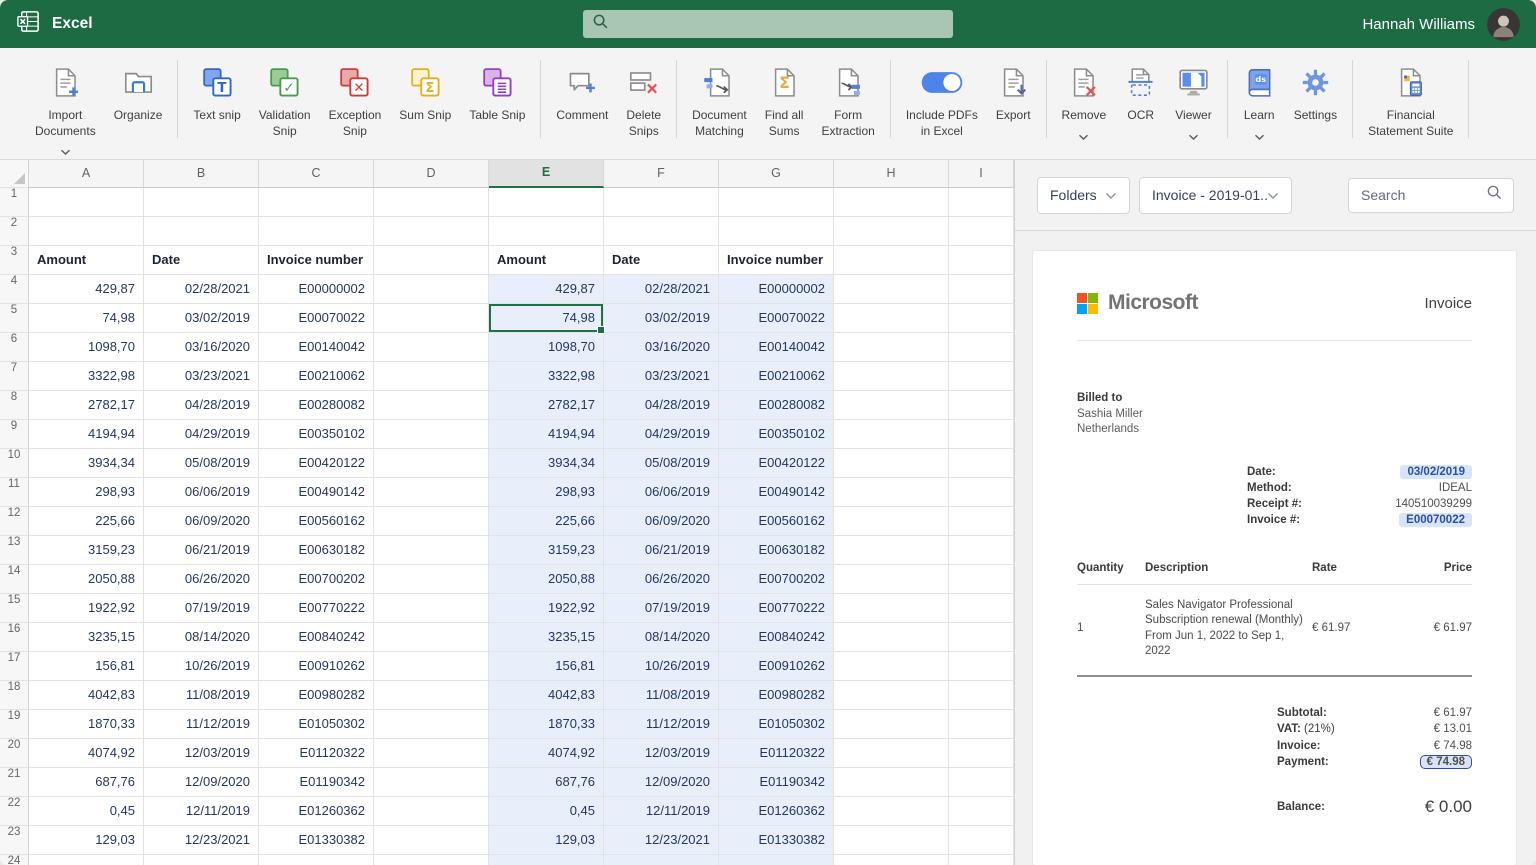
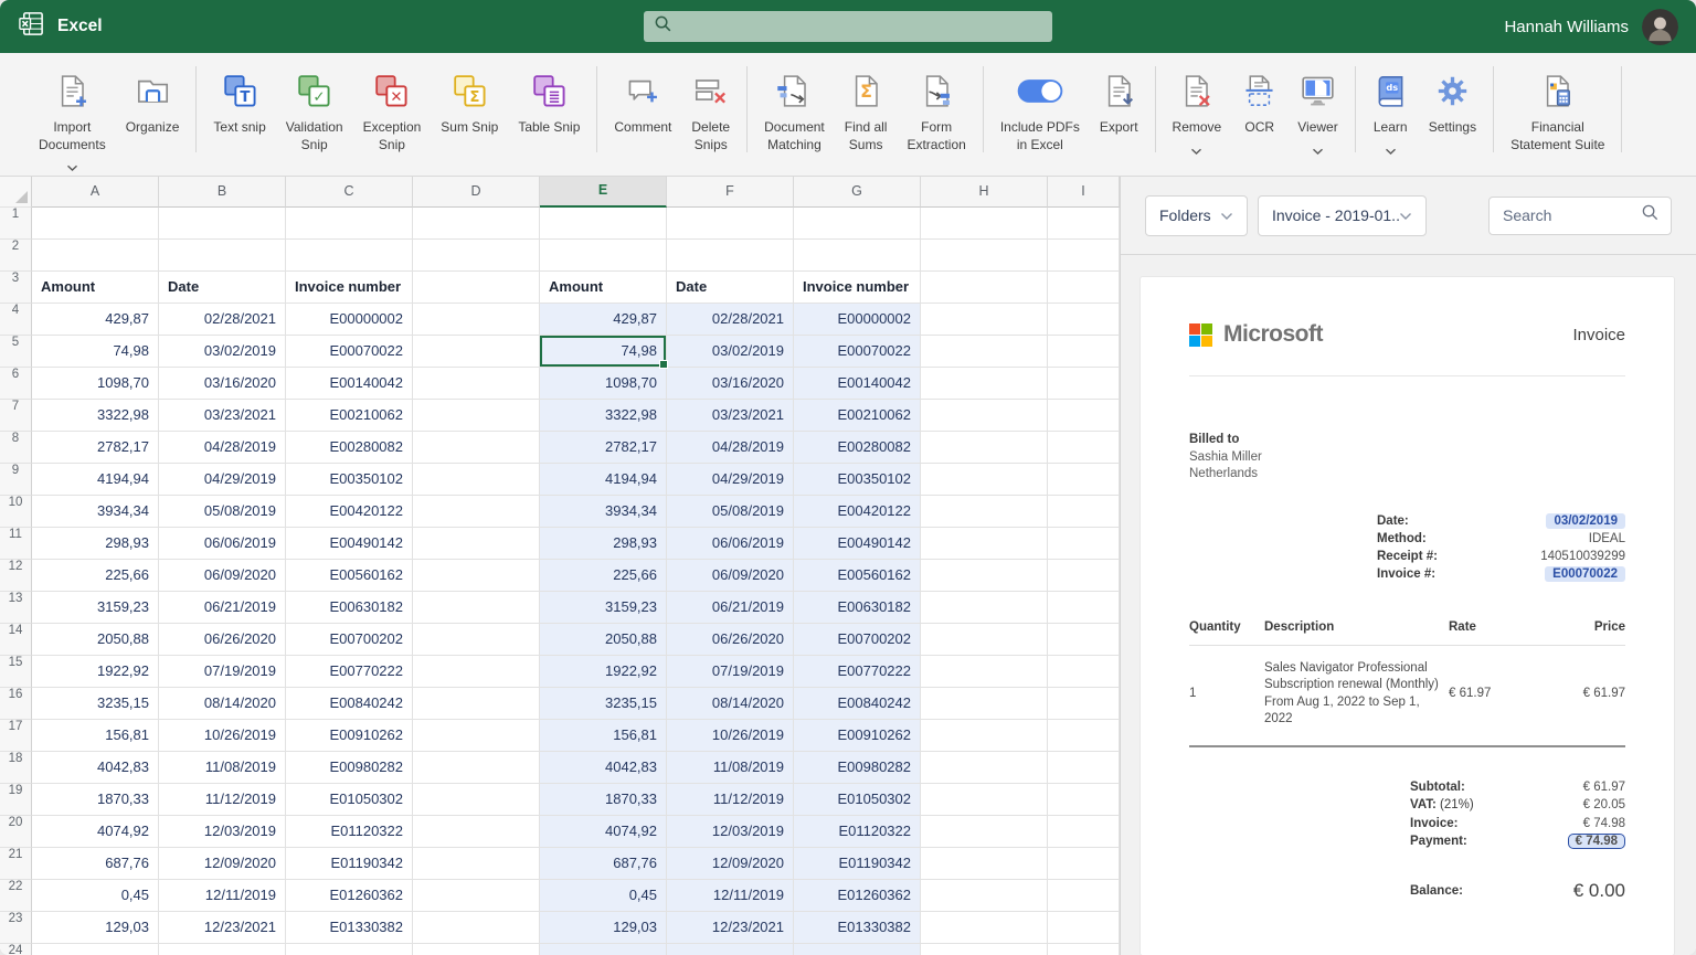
  Excel
  Hannah Williams
  Import
  Documents
  Organize
  T
  Text snip
  ✓
  Validation
  Snip
  ✕
  Exception
  Snip
  Σ
  Sum Snip
  ≣
  Table Snip
  Comment
  Delete
  Snips
  Document
  Matching
  Σ
  Find all
  Sums
  Form
  Extraction
  Include PDFs
  in Excel
  Export
  Remove
  OCR
  Viewer
  ds
  Learn
  Settings
  Financial
  Statement Suite
  A
  B
  C
  D
  E
  F
  G
  H
  I
  1
  2
  3
  Amount
  Date
  Invoice number
  Amount
  Date
  Invoice number
  4
  429,87
  02/28/2021
  E00000002
  429,87
  02/28/2021
  E00000002
  5
  74,98
  03/02/2019
  E00070022
  74,98
  03/02/2019
  E00070022
  6
  1098,70
  03/16/2020
  E00140042
  1098,70
  03/16/2020
  E00140042
  7
  3322,98
  03/23/2021
  E00210062
  3322,98
  03/23/2021
  E00210062
  8
  2782,17
  04/28/2019
  E00280082
  2782,17
  04/28/2019
  E00280082
  9
  4194,94
  04/29/2019
  E00350102
  4194,94
  04/29/2019
  E00350102
  10
  3934,34
  05/08/2019
  E00420122
  3934,34
  05/08/2019
  E00420122
  11
  298,93
  06/06/2019
  E00490142
  298,93
  06/06/2019
  E00490142
  12
  225,66
  06/09/2020
  E00560162
  225,66
  06/09/2020
  E00560162
  13
  3159,23
  06/21/2019
  E00630182
  3159,23
  06/21/2019
  E00630182
  14
  2050,88
  06/26/2020
  E00700202
  2050,88
  06/26/2020
  E00700202
  15
  1922,92
  07/19/2019
  E00770222
  1922,92
  07/19/2019
  E00770222
  16
  3235,15
  08/14/2020
  E00840242
  3235,15
  08/14/2020
  E00840242
  17
  156,81
  10/26/2019
  E00910262
  156,81
  10/26/2019
  E00910262
  18
  4042,83
  11/08/2019
  E00980282
  4042,83
  11/08/2019
  E00980282
  19
  1870,33
  11/12/2019
  E01050302
  1870,33
  11/12/2019
  E01050302
  20
  4074,92
  12/03/2019
  E01120322
  4074,92
  12/03/2019
  E01120322
  21
  687,76
  12/09/2020
  E01190342
  687,76
  12/09/2020
  E01190342
  22
  0,45
  12/11/2019
  E01260362
  0,45
  12/11/2019
  E01260362
  23
  129,03
  12/23/2021
  E01330382
  129,03
  12/23/2021
  E01330382
  24
  Folders
  Invoice - 2019-01..
  Search
  Microsoft
  Invoice
  Billed to
  Sashia Miller
  Netherlands
  Date:
  03/02/2019
  Method:
  IDEAL
  Receipt #:
  140510039299
  Invoice #:
  E00070022
  Quantity
  Description
  Rate
  Price
  1
- Sales Navigator Professional Subscription renewal (Monthly) From Jun 1, 2022 to Sep 1, 2022
+ Sales Navigator Professional Subscription renewal (Monthly) From Aug 1, 2022 to Sep 1, 2022
  € 61.97
  € 61.97
  Subtotal:
  € 61.97
  VAT: (21%)
- € 13.01
+ € 20.05
  Invoice:
  € 74.98
  Payment:
  € 74.98
  Balance:
  € 0.00
